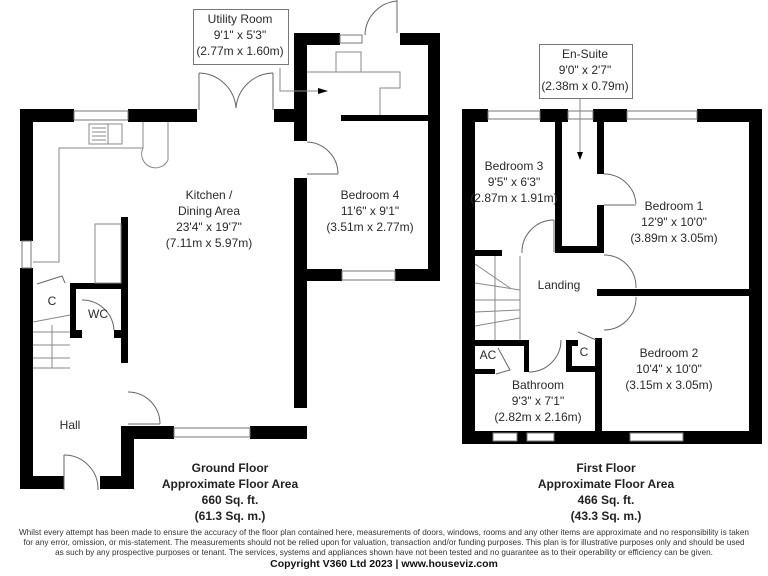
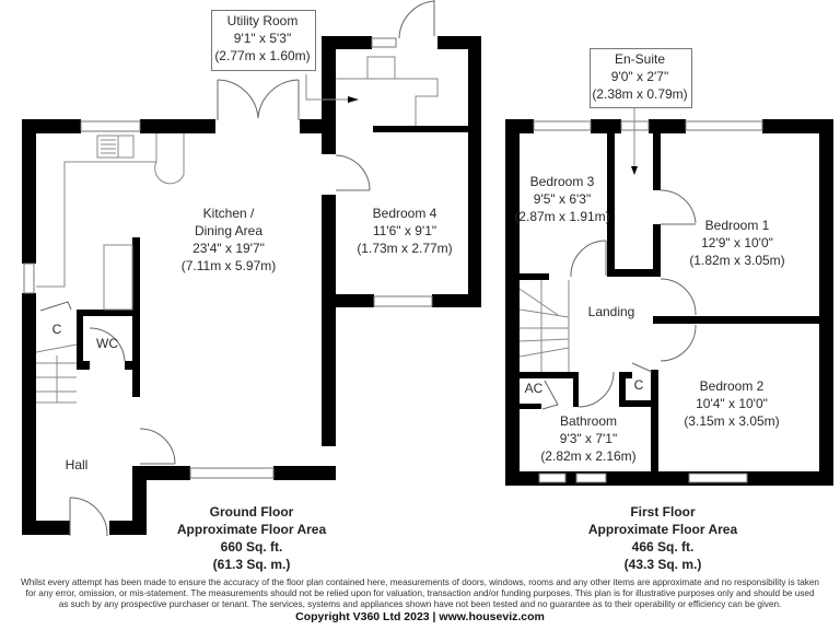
  Utility Room
  9'1" x 5'3"
  (2.77m x 1.60m)
  En-Suite
  9'0" x 2'7"
  (2.38m x 0.79m)
  Kitchen /
  Dining Area
  23'4" x 19'7"
  (7.11m x 5.97m)
  Bedroom 4
  11'6" x 9'1"
- (3.51m x 2.77m)
+ (1.73m x 2.77m)
  C
  WC
  Hall
  Ground Floor
  Approximate Floor Area
  660 Sq. ft.
  (61.3 Sq. m.)
  Bedroom 3
  9'5" x 6'3"
  (2.87m x 1.91m)
  Bedroom 1
  12'9" x 10'0"
- (3.89m x 3.05m)
+ (1.82m x 3.05m)
  Landing
  AC
  C
  Bathroom
  9'3" x 7'1"
  (2.82m x 2.16m)
  Bedroom 2
  10'4" x 10'0"
  (3.15m x 3.05m)
  First Floor
  Approximate Floor Area
  466 Sq. ft.
  (43.3 Sq. m.)
  Whilst every attempt has been made to ensure the accuracy of the floor plan contained here, measurements of doors, windows, rooms and any other items are approximate and no responsibility is taken
  for any error, omission, or mis-statement. The measurements should not be relied upon for valuation, transaction and/or funding purposes. This plan is for illustrative purposes only and should be used
- as such by any prospective purposes or tenant. The services, systems and appliances shown have not been tested and no guarantee as to their operability or efficiency can be given.
+ as such by any prospective purchaser or tenant. The services, systems and appliances shown have not been tested and no guarantee as to their operability or efficiency can be given.
  Copyright V360 Ltd 2023 | www.houseviz.com
